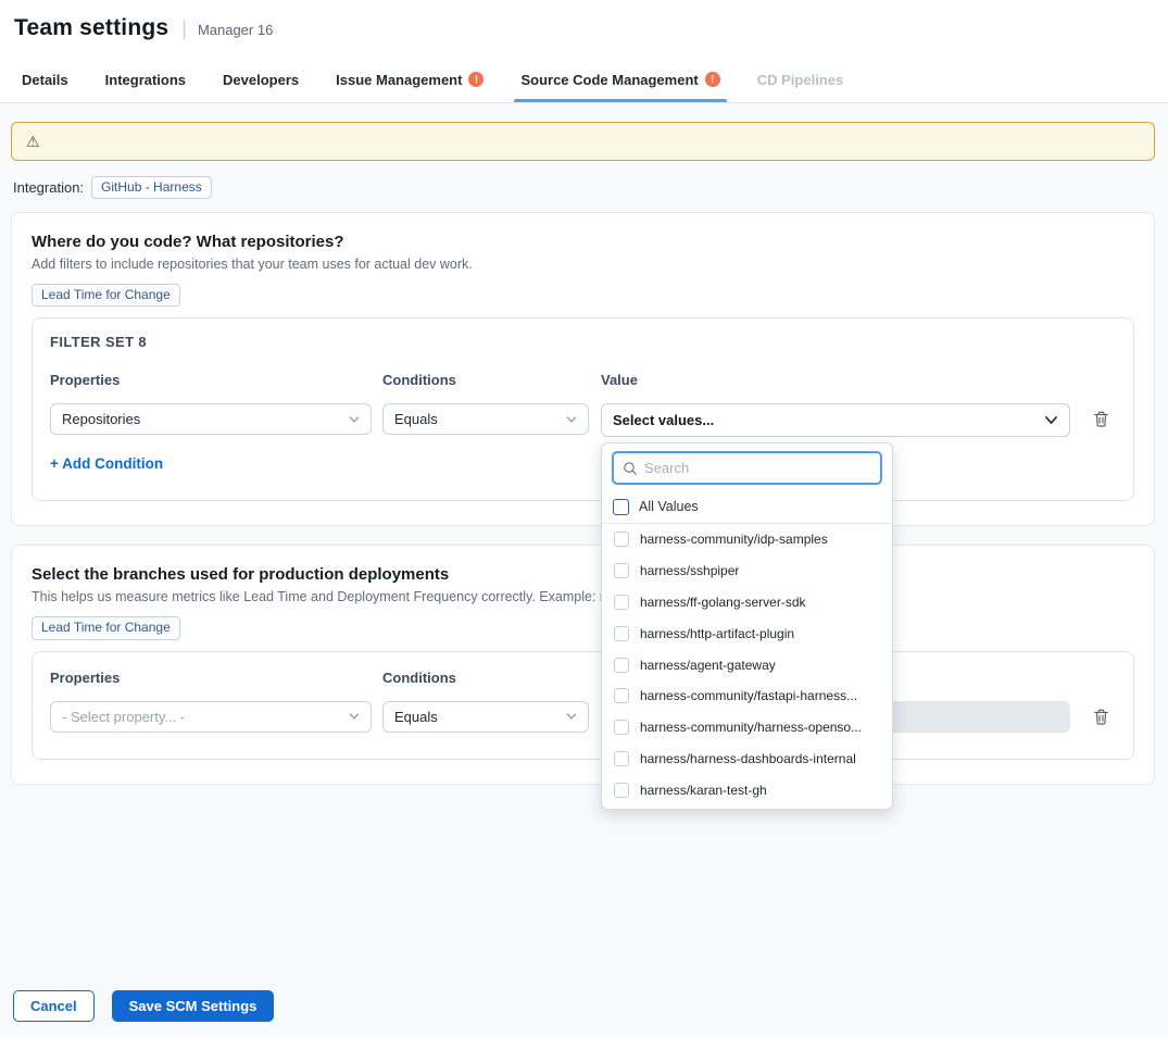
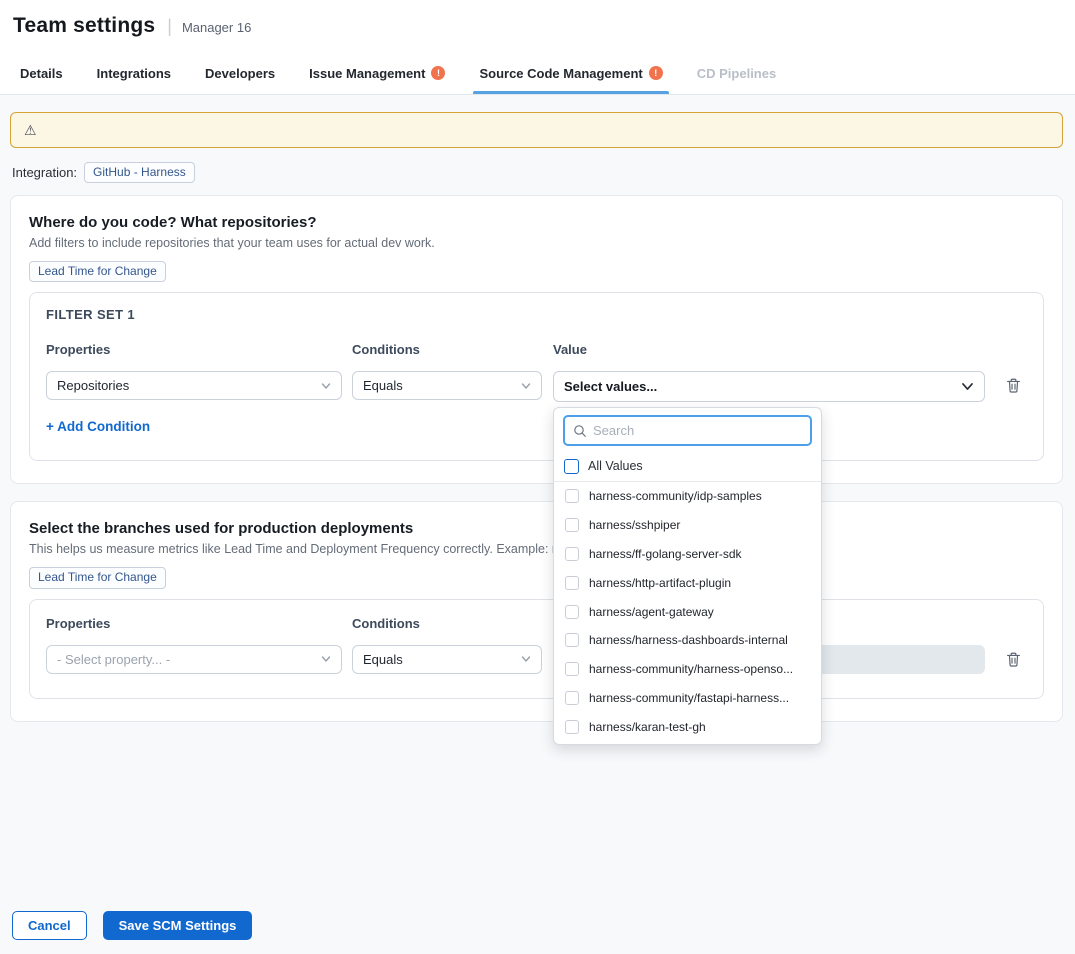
  Team settings
  |
  Manager 16
  Details
  Integrations
  Developers
  Issue Management
  !
  Source Code Management
  !
  CD Pipelines
  ⚠
  Integration:
  GitHub - Harness
  Where do you code? What repositories?
  Add filters to include repositories that your team uses for actual dev work.
  Lead Time for Change
- FILTER SET 8
+ FILTER SET 1
  Properties
  Conditions
  Value
  Repositories
  Equals
  Select values...
  + Add Condition
  Select the branches used for production deployments
  This helps us measure metrics like Lead Time and Deployment Frequency correctly. Example:
  Lead Time for Change
  Properties
  Conditions
  - Select property... -
  Equals
  Search
  All Values
  harness-community/idp-samples
  harness/sshpiper
  harness/ff-golang-server-sdk
  harness/http-artifact-plugin
  harness/agent-gateway
- harness-community/fastapi-harness...
+ harness/harness-dashboards-internal
  harness-community/harness-openso...
- harness/harness-dashboards-internal
+ harness-community/fastapi-harness...
  harness/karan-test-gh
  Cancel
  Save SCM Settings
